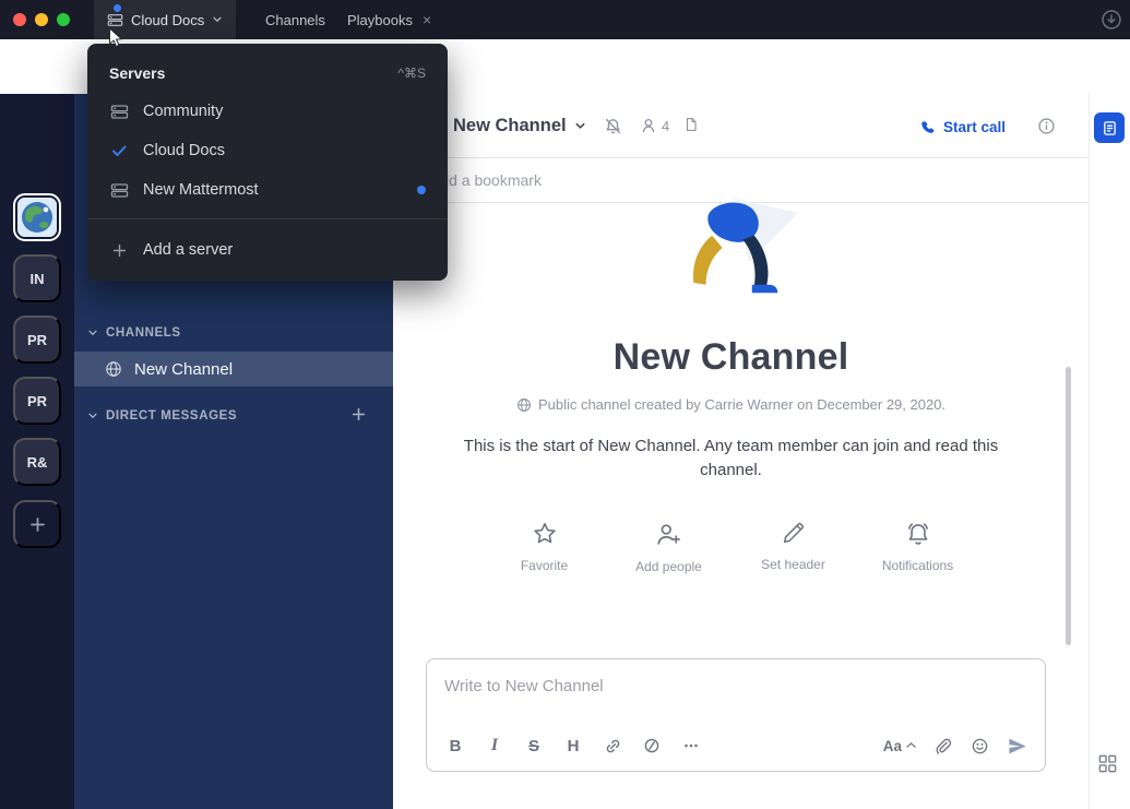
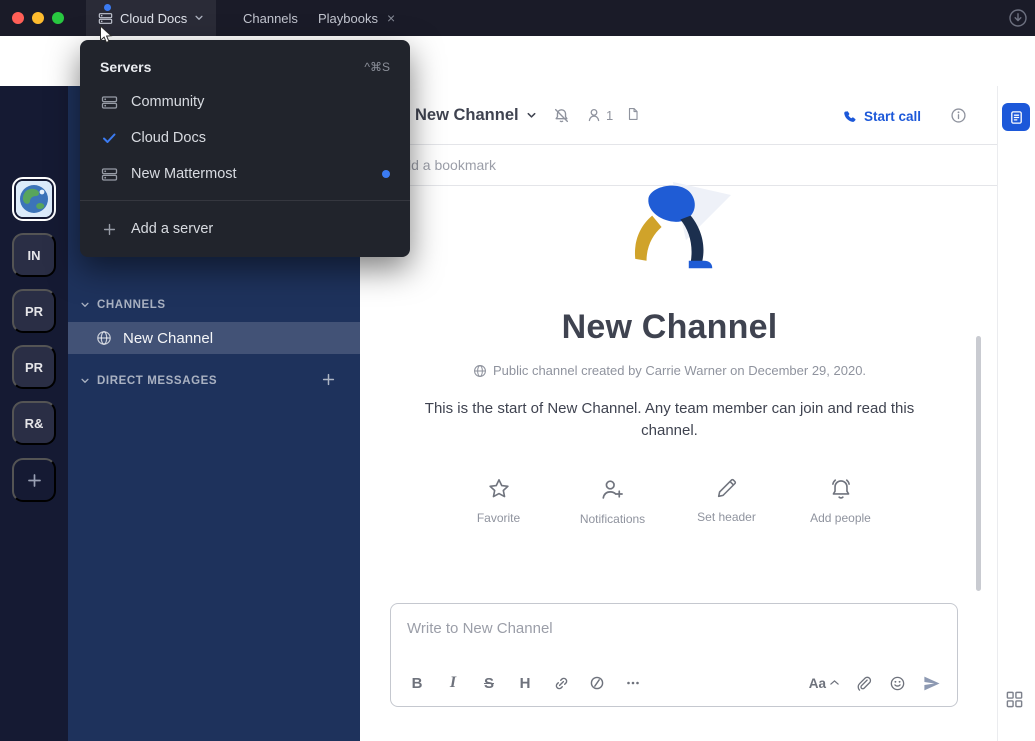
  Cloud Docs
  Channels
  Playbooks
  ×
  IN
  PR
  PR
  R&
  CHANNELS
  New Channel
  DIRECT MESSAGES
  New Channel
- 4
+ 1
  Start call
  d a bookmark
  New Channel
  Public channel created by Carrie Warner on December 29, 2020.
  This is the start of New Channel. Any team member can join and read this channel.
  Favorite
- Add people
+ Notifications
  Set header
- Notifications
+ Add people
  Write to New Channel
  B
  I
  S
  H
  Aa
  Servers
  ^⌘S
  Community
  Cloud Docs
  New Mattermost
  Add a server
